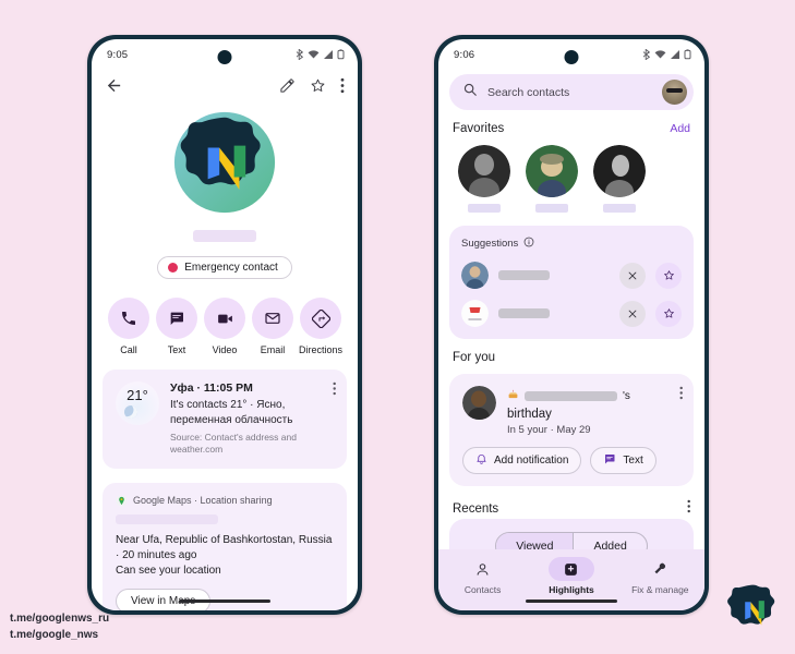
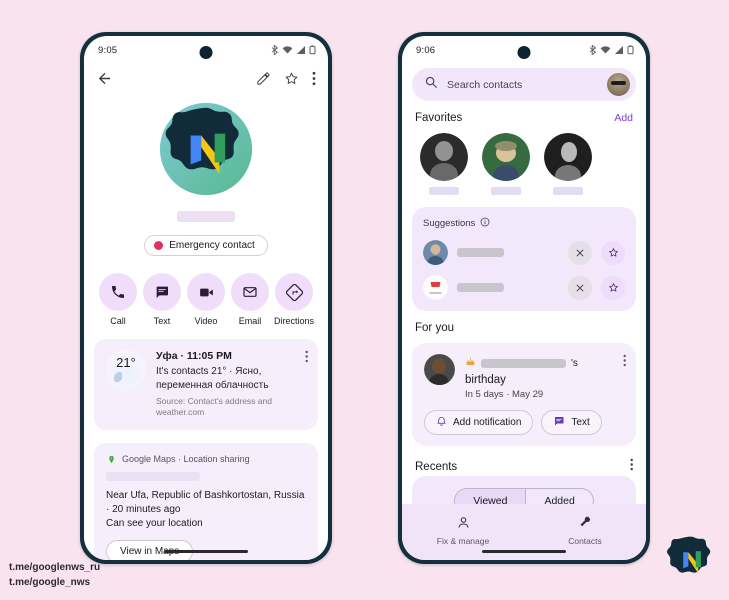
  9:05
  Emergency contact
  Call
  Text
  Video
  Email
  Directions
  21°
  Уфа · 11:05 PM
  It's contacts 21° · Ясно, переменная облачность
  Source: Contact's address and weather.com
  Google Maps · Location sharing
  Near Ufa, Republic of Bashkortostan, Russia · 20 minutes ago
  Can see your location
  View in M
  9:06
  Search contacts
  Favorites
  Add
  Suggestions
  For you
  's
  birthday
- In 5 your · May 29
+ In 5 days · May 29
  Add notification
  Text
  Recents
  Viewed
  Added
- Contacts
+ Fix & manage
- Highlights
- Fix & manage
+ Contacts
  t.me/googlenws_ru
  t.me/google_nws
